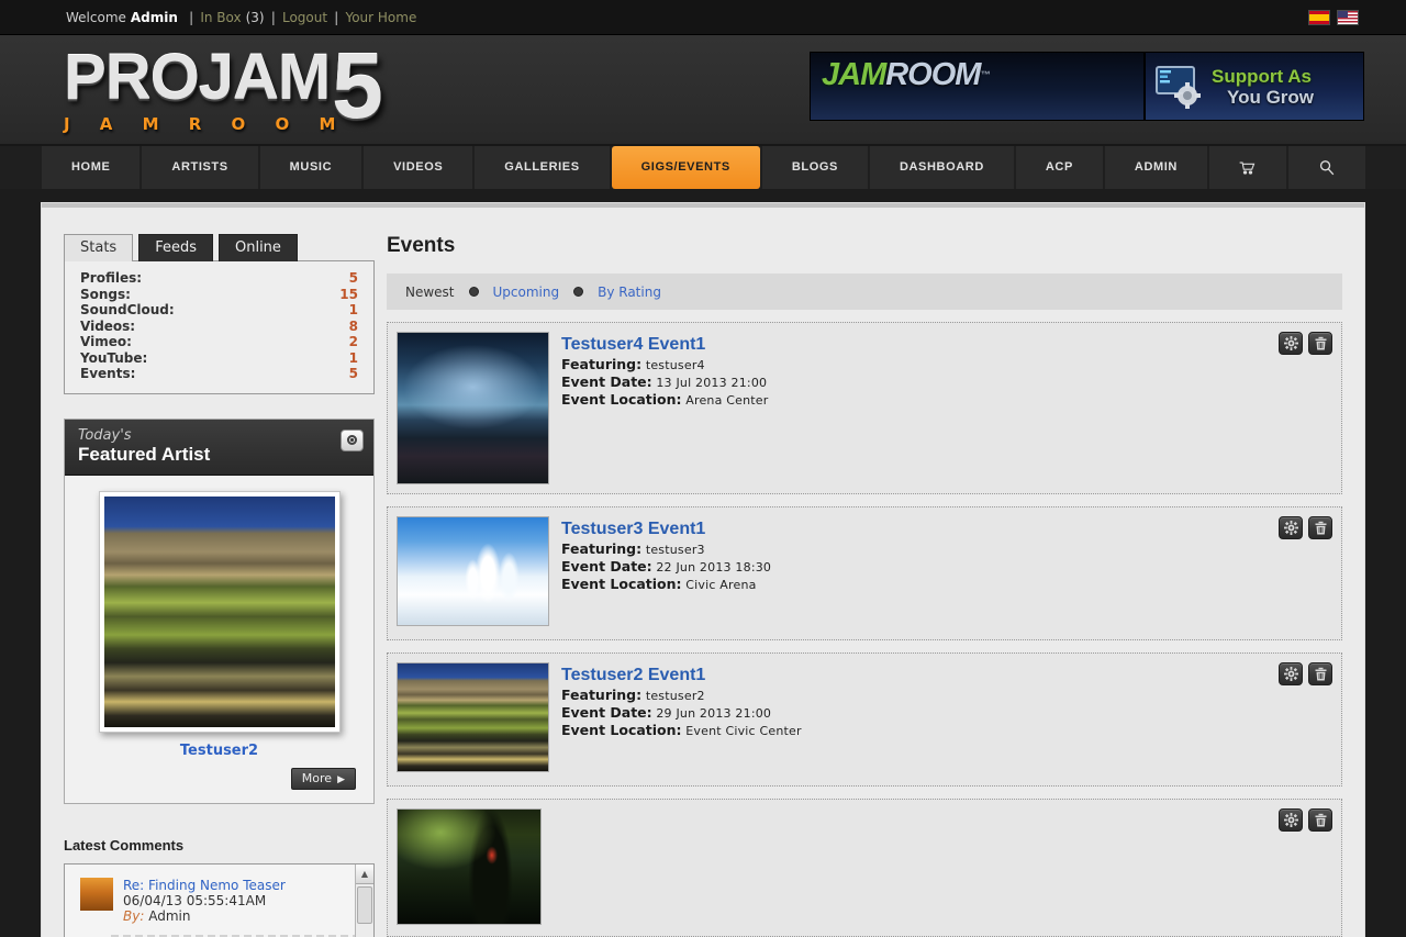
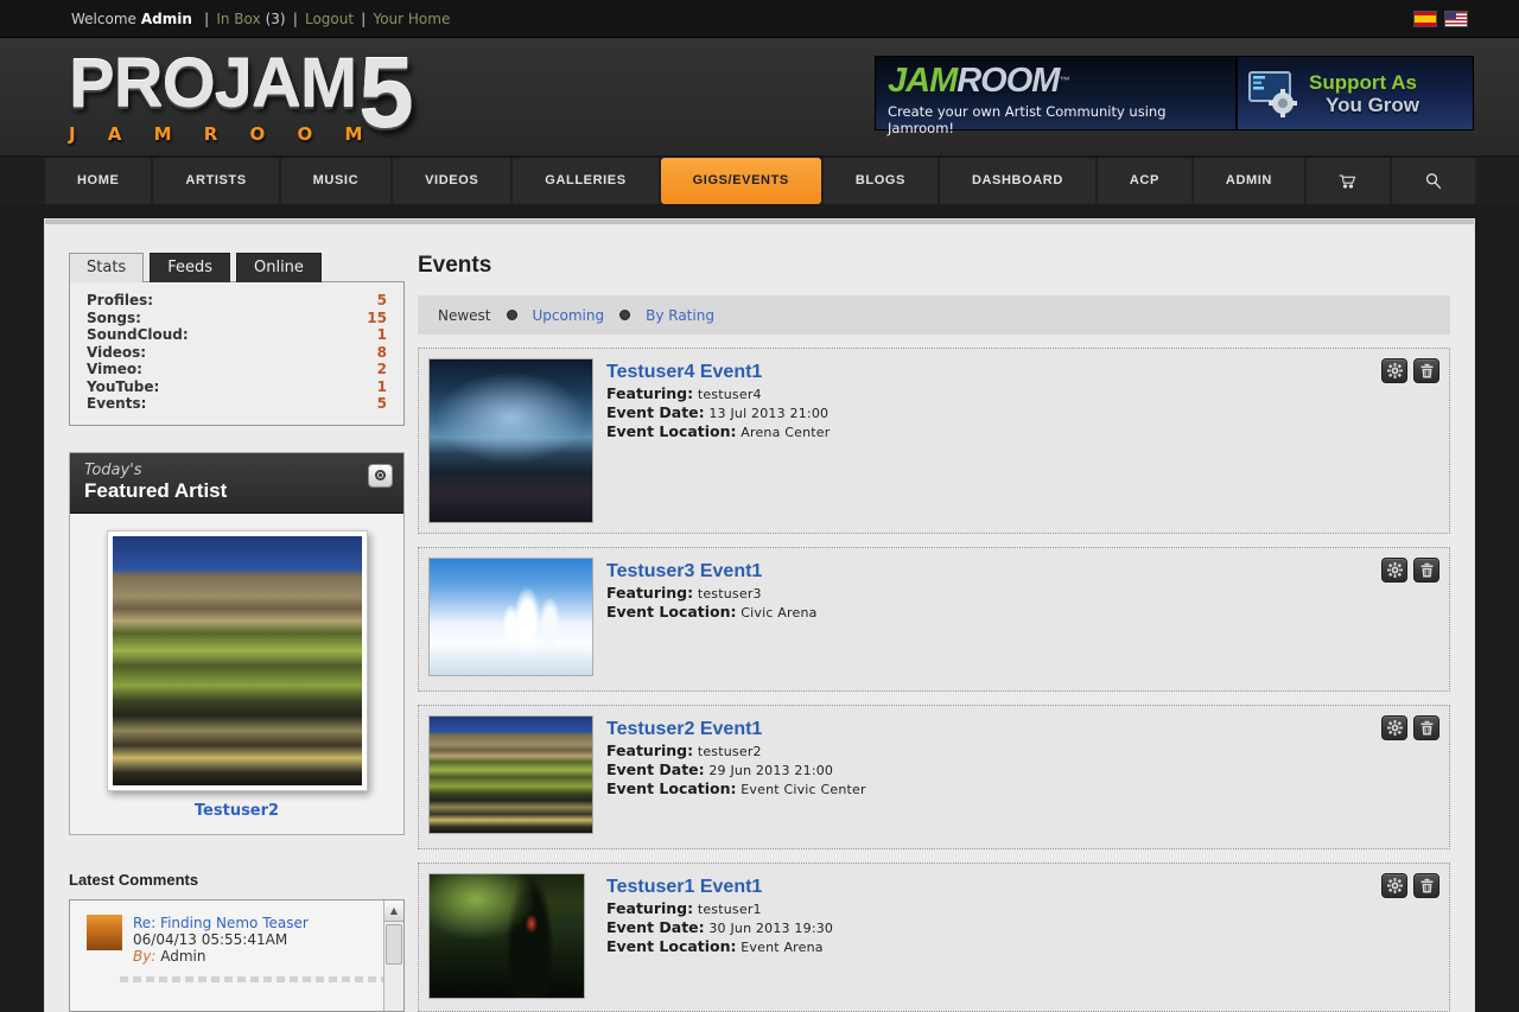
  Welcome
  Admin
  |
  In Box
  (3)
  |
  Logout
  |
  Your Home
  PROJAM
  5
  J A M R O O M
  JAMROOM™
+ Create your own Artist Community using Jamroom!
  Support As
  You Grow
  HOME
  ARTISTS
  MUSIC
  VIDEOS
  GALLERIES
  GIGS/EVENTS
  BLOGS
  DASHBOARD
  ACP
  ADMIN
  Stats
  Feeds
  Online
  Profiles:
  5
  Songs:
  15
  SoundCloud:
  1
  Videos:
  8
  Vimeo:
  2
  YouTube:
  1
  Events:
  5
  Today's
  Featured Artist
  Testuser2
- More ▶
  Latest Comments
  Re: Finding Nemo Teaser
  06/04/13 05:55:41AM
  By: Admin
  ▲
  Events
  Newest
  Upcoming
  By Rating
  Testuser4 Event1
  Featuring: testuser4
  Event Date: 13 Jul 2013 21:00
  Event Location: Arena Center
  Testuser3 Event1
  Featuring: testuser3
- Event Date: 22 Jun 2013 18:30
  Event Location: Civic Arena
  Testuser2 Event1
  Featuring: testuser2
  Event Date: 29 Jun 2013 21:00
  Event Location: Event Civic Center
+ Testuser1 Event1
+ Featuring: testuser1
+ Event Date: 30 Jun 2013 19:30
+ Event Location: Event Arena
